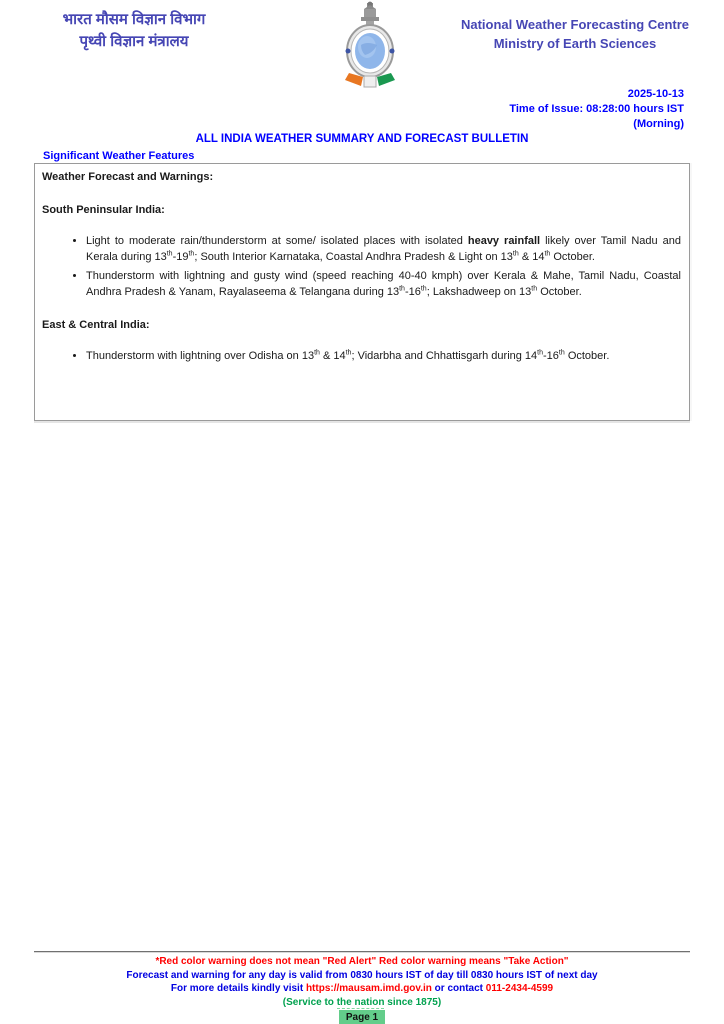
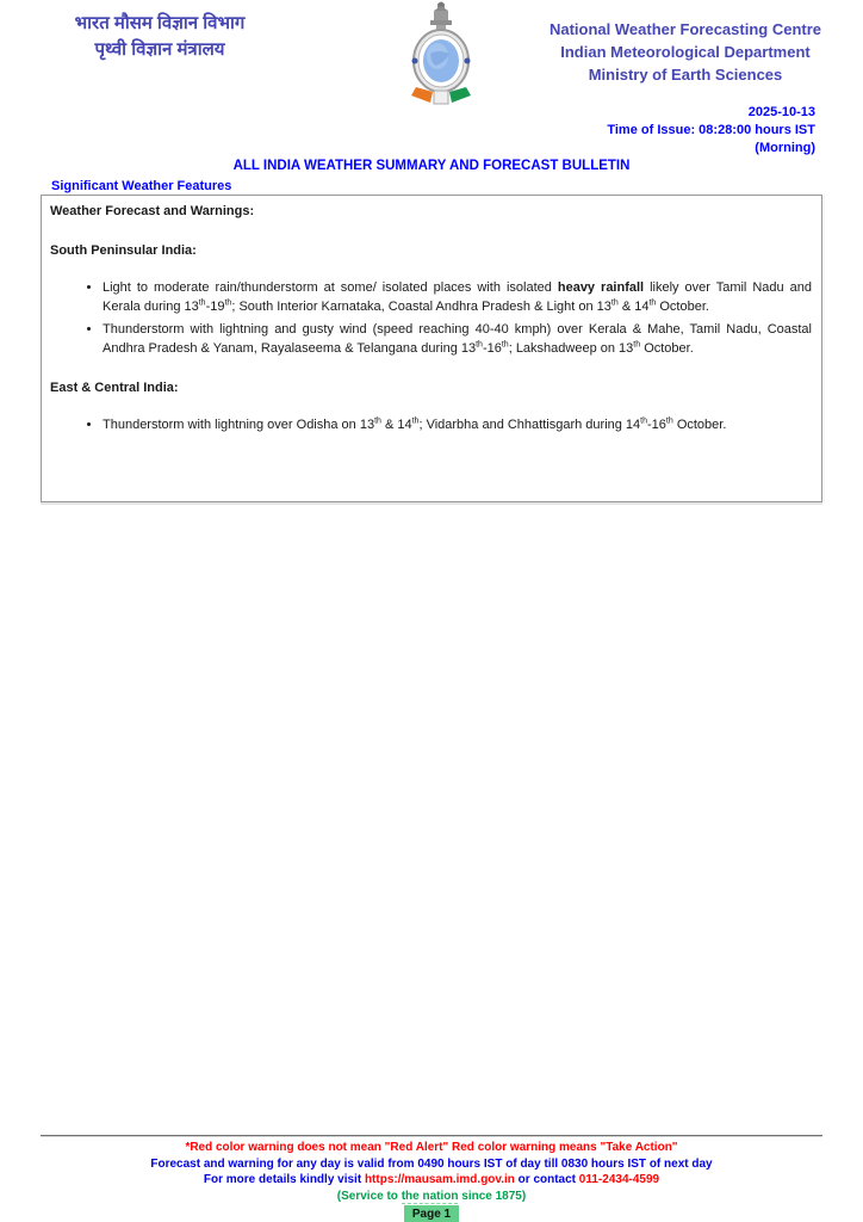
  भारत मौसम विज्ञान विभाग
  पृथ्वी विज्ञान मंत्रालय
  National Weather Forecasting Centre
+ Indian Meteorological Department
  Ministry of Earth Sciences
  2025-10-13
  Time of Issue: 08:28:00 hours IST
  (Morning)
  ALL INDIA WEATHER SUMMARY AND FORECAST BULLETIN
  Significant Weather Features
  Weather Forecast and Warnings:
  South Peninsular India:
  Light to moderate rain/thunderstorm at some/ isolated places with isolated heavy rainfall likely over Tamil Nadu and Kerala during 13 -19 ; South Interior Karnataka, Coastal Andhra Pradesh & Light on 13 & 14 October.
  Thunderstorm with lightning and gusty wind (speed reaching 40-40 kmph) over Kerala & Mahe, Tamil Nadu, Coastal Andhra Pradesh & Yanam, Rayalaseema & Telangana during 13 -16 ; Lakshadweep on 13 October.
  East & Central India:
  Thunderstorm with lightning over Odisha on 13 & 14 ; Vidarbha and Chhattisgarh during 14 -16 October.
  *Red color warning does not mean "Red Alert" Red color warning means "Take Action"
- Forecast and warning for any day is valid from 0830 hours IST of day till 0830 hours IST of next day
+ Forecast and warning for any day is valid from 0490 hours IST of day till 0830 hours IST of next day
  For more details kindly visit https://mausam.imd.gov.in or contact 011-2434-4599
  (Service to the nation since 1875)
  Page 1
